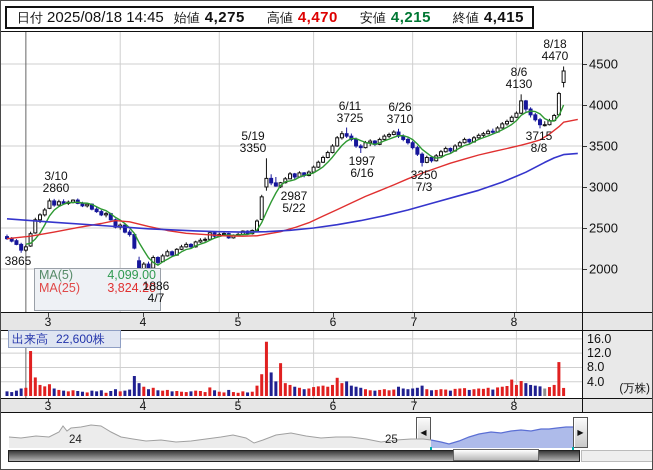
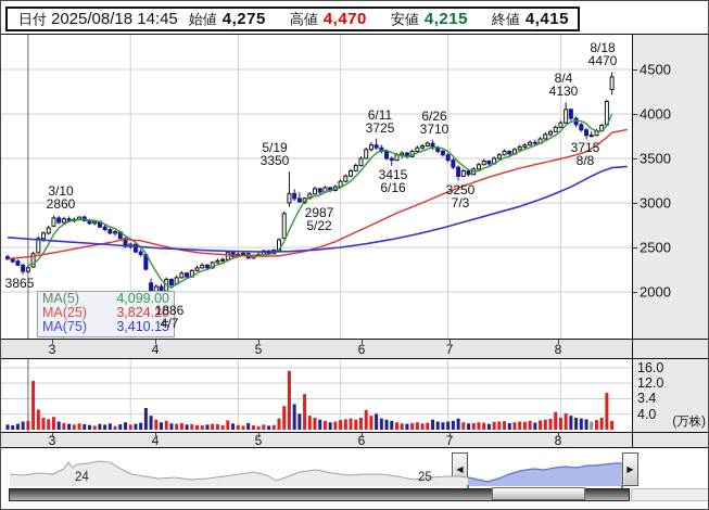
  日付
  2025/08/18 14:45
  始値
  4,275
  高値
  4,470
  安値
  4,215
  終値
  4,415
  4500
  4000
  3500
  3000
  2500
  2000
  3
  4
  5
  6
  7
  8
  (万株)
  16.0
  12.0
- 8.0
+ 3.4
  4.0
- 出来高
- 22,600株
  3
  4
  5
  6
  7
  8
  MA(5)
  4,099.00
  MA(25)
  3,824.20
+ MA(75)
+ 3,410.15
  ◀
  ▶
  24
  25
  3/10
  2860
  3865
  1886
  4/7
  5/19
  3350
  2987
  5/22
  6/11
  3725
- 1997
+ 3415
  6/16
  6/26
  3710
  3250
  7/3
- 8/6
+ 8/4
  4130
  3715
  8/8
  8/18
  4470
